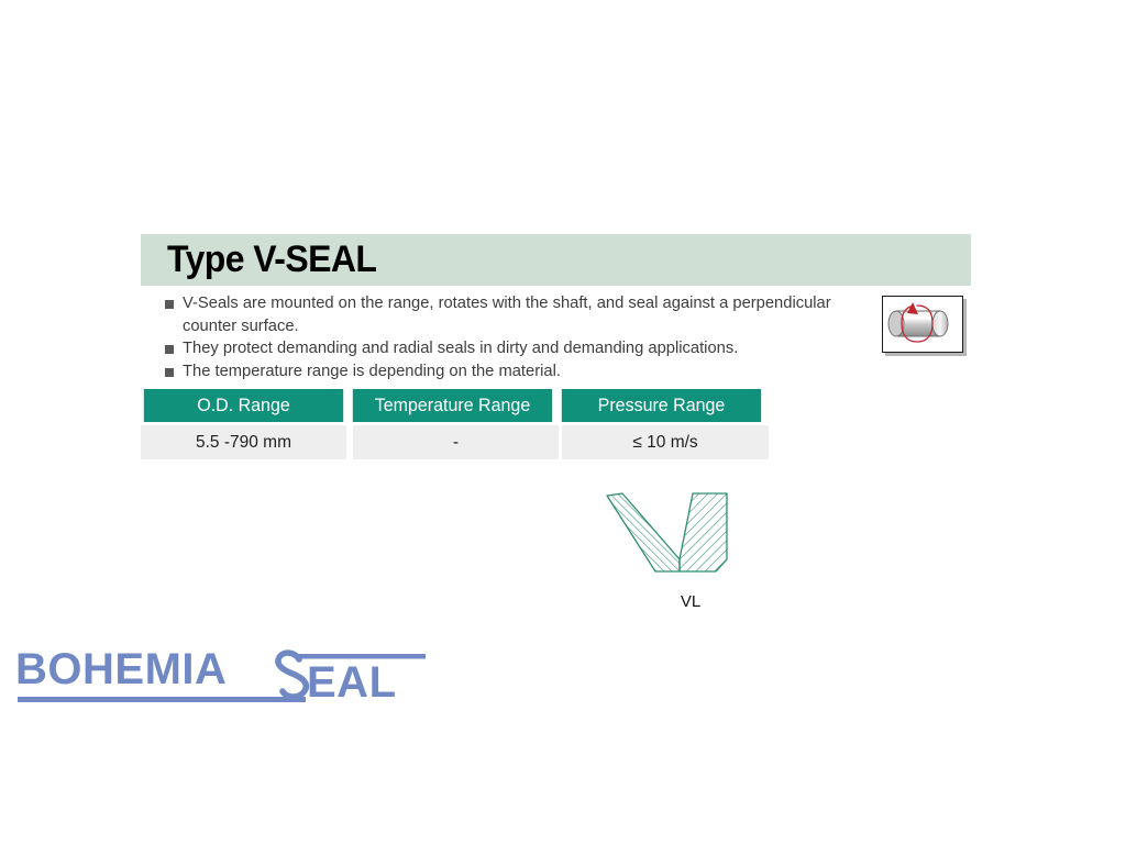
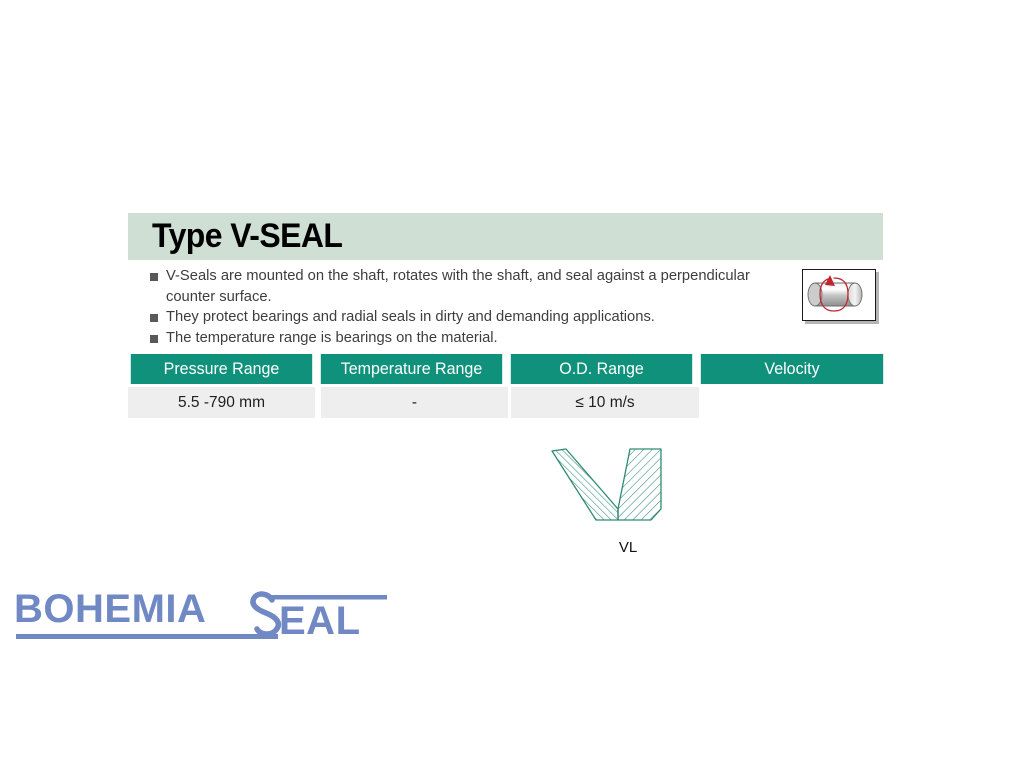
  Type V-SEAL
- V-Seals are mounted on the range, rotates with the shaft, and seal against a perpendicular counter surface.
+ V-Seals are mounted on the shaft, rotates with the shaft, and seal against a perpendicular counter surface.
- They protect demanding and radial seals in dirty and demanding applications.
+ They protect bearings and radial seals in dirty and demanding applications.
- The temperature range is depending on the material.
+ The temperature range is bearings on the material.
- O.D. Range
+ Pressure Range
  Temperature Range
- Pressure Range
+ O.D. Range
+ Velocity
  5.5 -790 mm
  -
  ≤ 10 m/s
  VL
  BOHEMIA
  EAL
